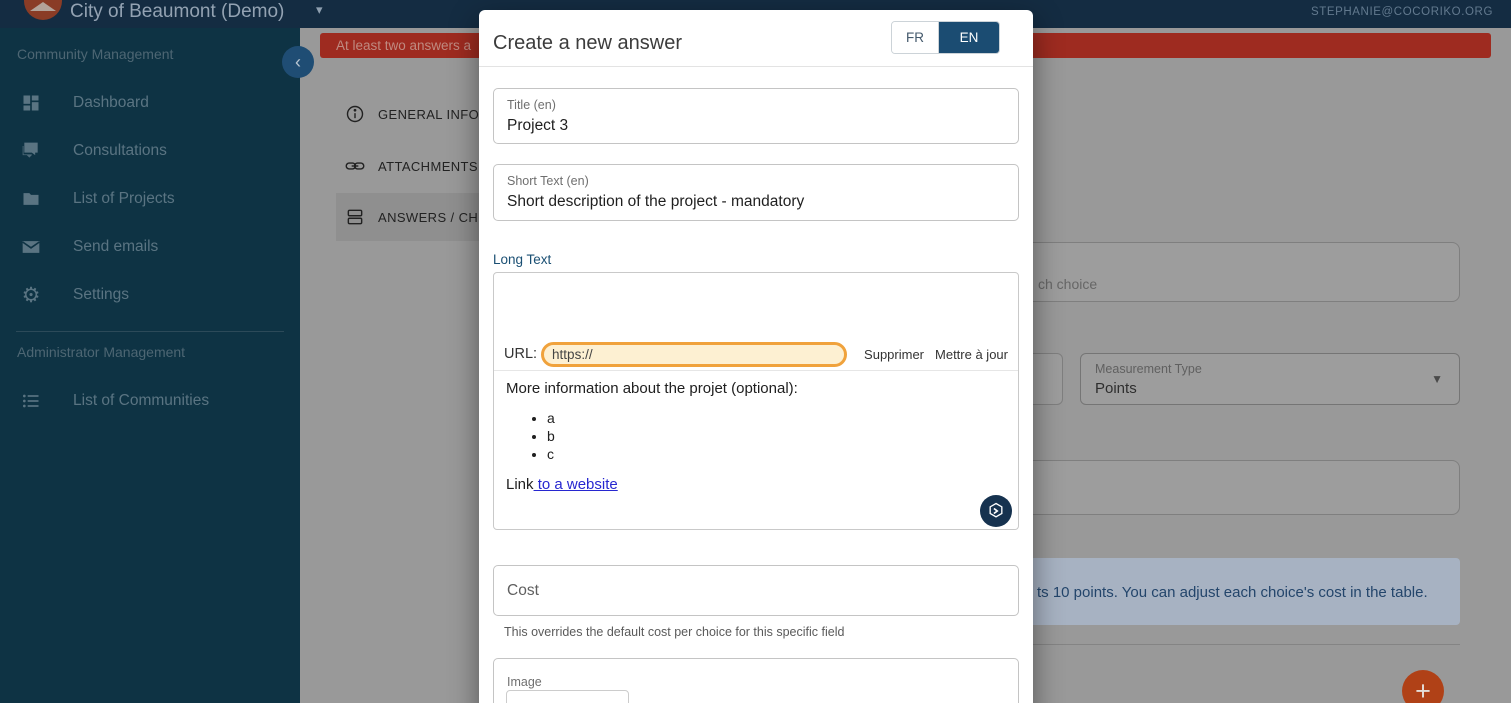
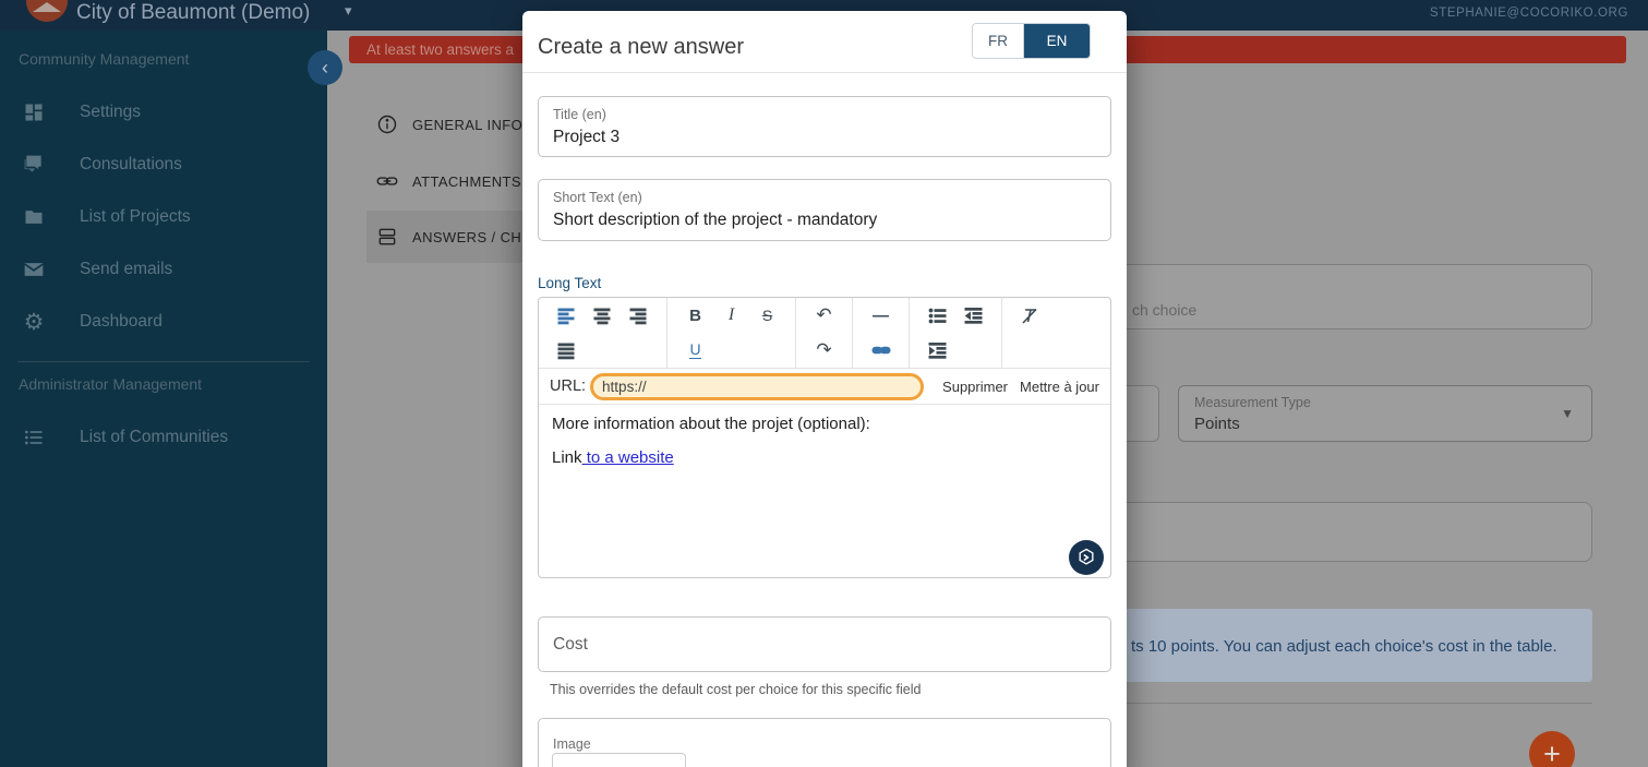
  City of Beaumont (Demo)
  ▾
  STEPHANIE@COCORIKO.ORG
  Community Management
- Dashboard
+ Settings
  Consultations
  List of Projects
  Send emails
  ⚙
- Settings
+ Dashboard
  Administrator Management
  List of Communities
  ‹
  At least two answers a
  GENERAL INFO
  ATTACHMENTS
  ANSWERS / CH
  ch choice
  Measurement Type
  Points
  ▼
  ts 10 points. You can adjust each choice's cost in the table.
  +
  Create a new answer
  FR
  EN
  Title (en)
  Project 3
  Short Text (en)
  Short description of the project - mandatory
  Long Text
+ B
+ I
+ S
+ U
+ ↶
+ ↷
+ —
  URL:
  https://
  Supprimer
  Mettre à jour
  More information about the projet (optional):
- a
- b
- c
  Link to a website
  Cost
  This overrides the default cost per choice for this specific field
  Image
